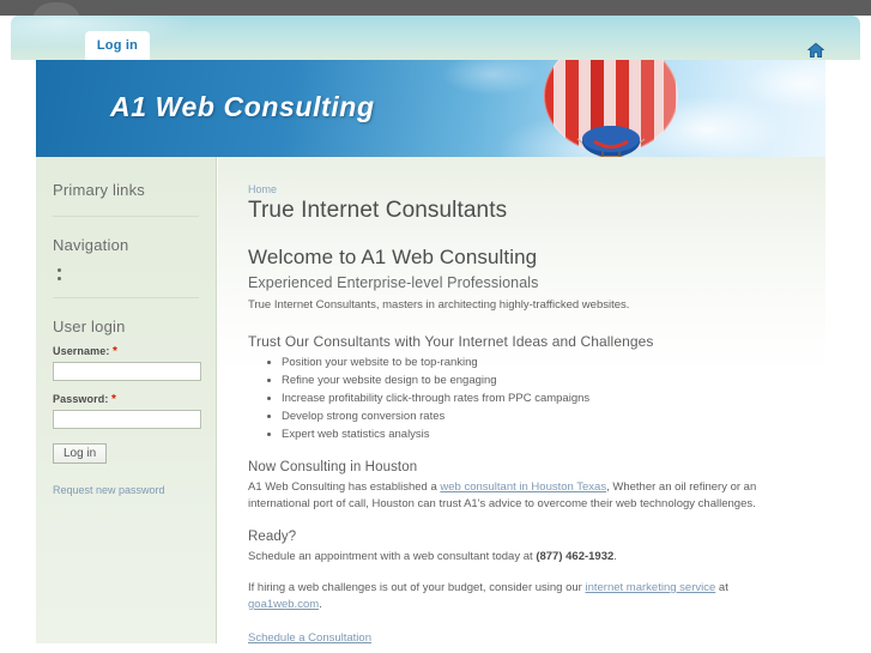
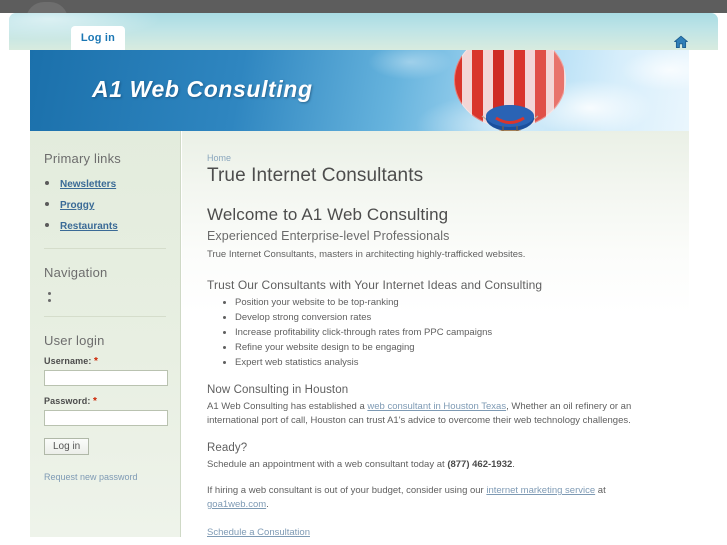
  Log in
  A1 Web Consulting
  Primary links
+ Newsletters
+ Proggy
+ Restaurants
  Navigation
  User login
  Username: *
  Password: *
  Log in Request new password
  Home
  True Internet Consultants
  Welcome to A1 Web Consulting
  Experienced Enterprise-level Professionals
  True Internet Consultants, masters in architecting highly-trafficked websites.
- Trust Our Consultants with Your Internet Ideas and Challenges
+ Trust Our Consultants with Your Internet Ideas and Consulting
  Position your website to be top-ranking
- Refine your website design to be engaging
+ Develop strong conversion rates
  Increase profitability click-through rates from PPC campaigns
- Develop strong conversion rates
+ Refine your website design to be engaging
  Expert web statistics analysis
  Now Consulting in Houston
  A1 Web Consulting has established a web consultant in Houston Texas, Whether an oil refinery or an international port of call, Houston can trust A1's advice to overcome their web technology challenges.
  Ready?
  Schedule an appointment with a web consultant today at (877) 462-1932.
- If hiring a web challenges is out of your budget, consider using our internet marketing service at goa1web.com.
+ If hiring a web consultant is out of your budget, consider using our internet marketing service at goa1web.com.
  Schedule a Consultation
